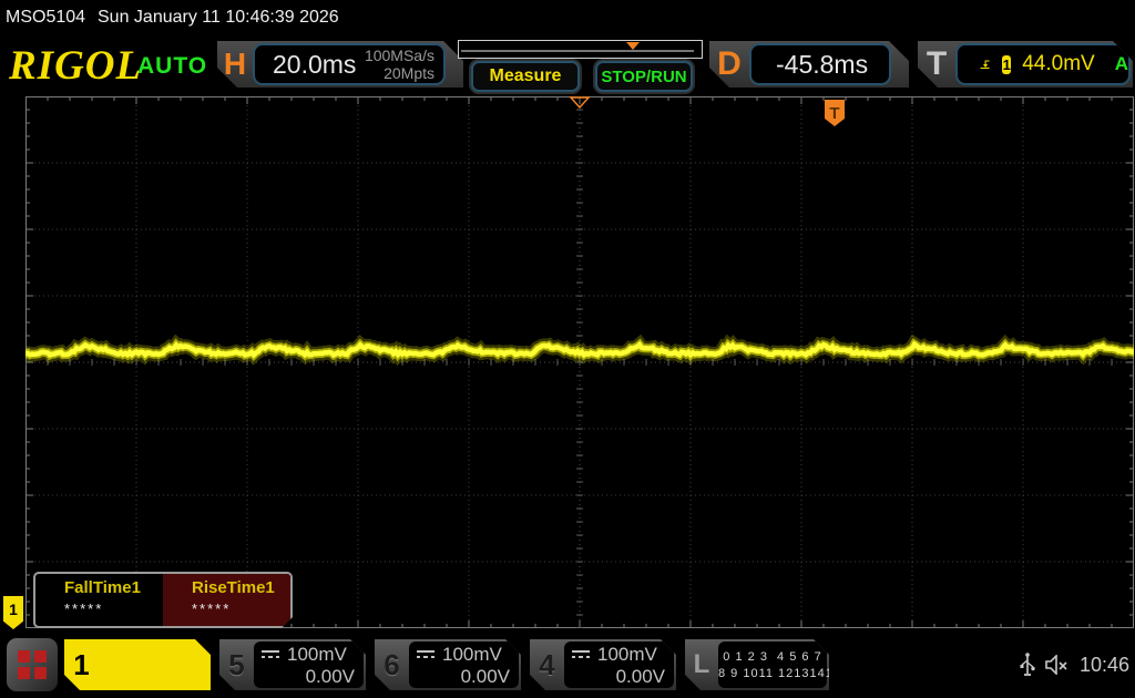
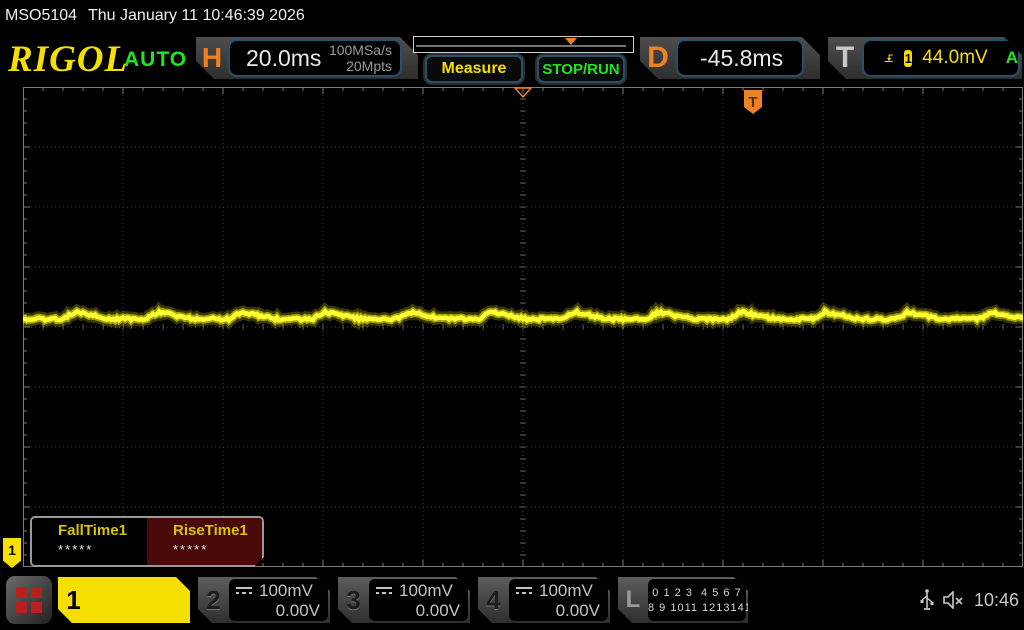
  MSO5104
- Sun January 11 10:46:39 2026
+ Thu January 11 10:46:39 2026
  RIGOL
  AUTO
  H
  20.0ms
  100MSa/s
  20Mpts
  Measure
  STOP/RUN
  D
  -45.8ms
  T
  1
  44.0mV
  A
  T
  1
  FallTime1
  *****
  RiseTime1
  *****
  1
- 5
+ 2
  100mV
  0.00V
- 6
+ 3
  100mV
  0.00V
  4
  100mV
  0.00V
  L
  0 1 2 3 4 5 6 7
  8 9 1011 121314
  10:46
